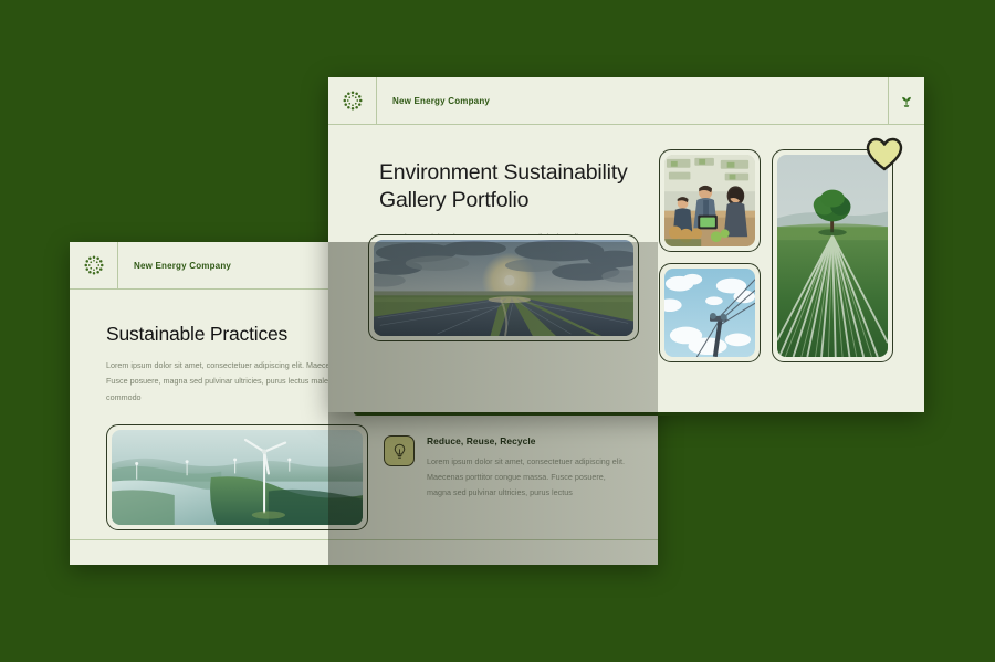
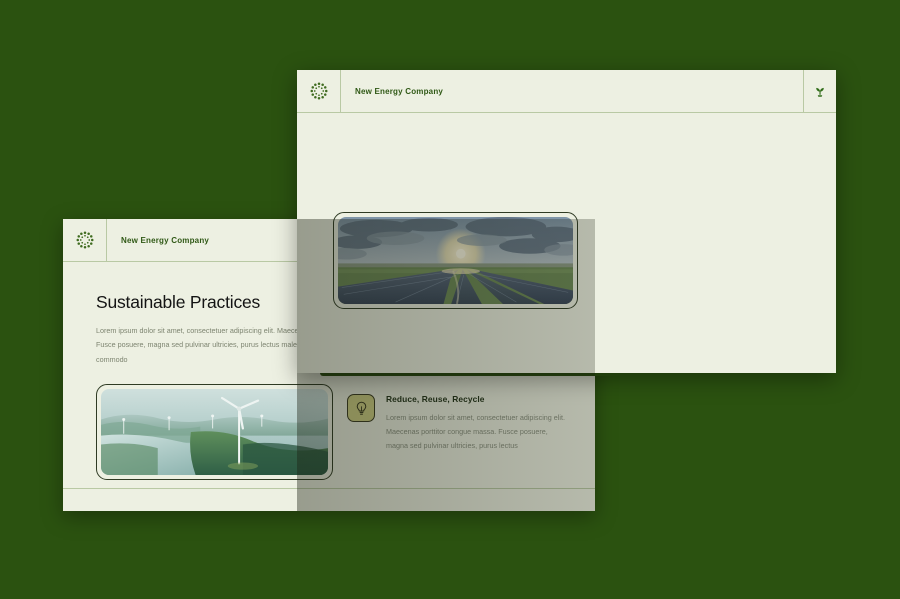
  New Energy Company
  Sustainable Practices
  Lorem ipsum dolor sit amet, consectetuer adipiscing elit. Maec Fusce posuere, magna sed pulvinar ultricies, purus lectus male commodo
  New Energy Company
- Environment Sustainability Gallery Portfolio
